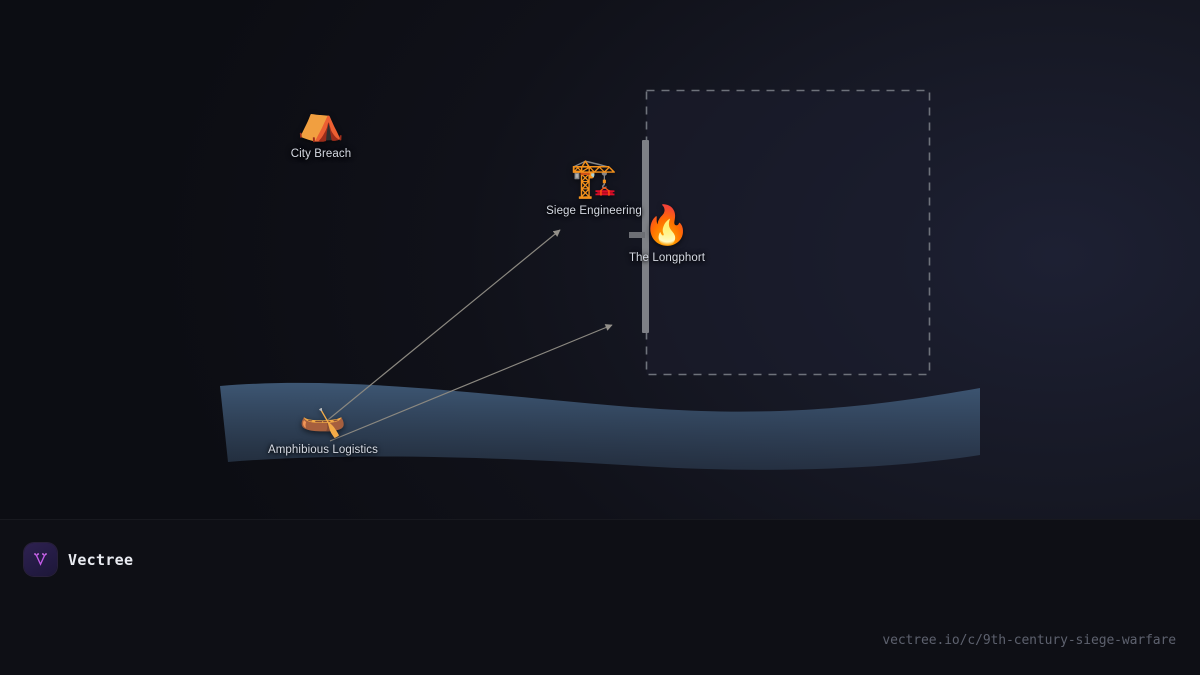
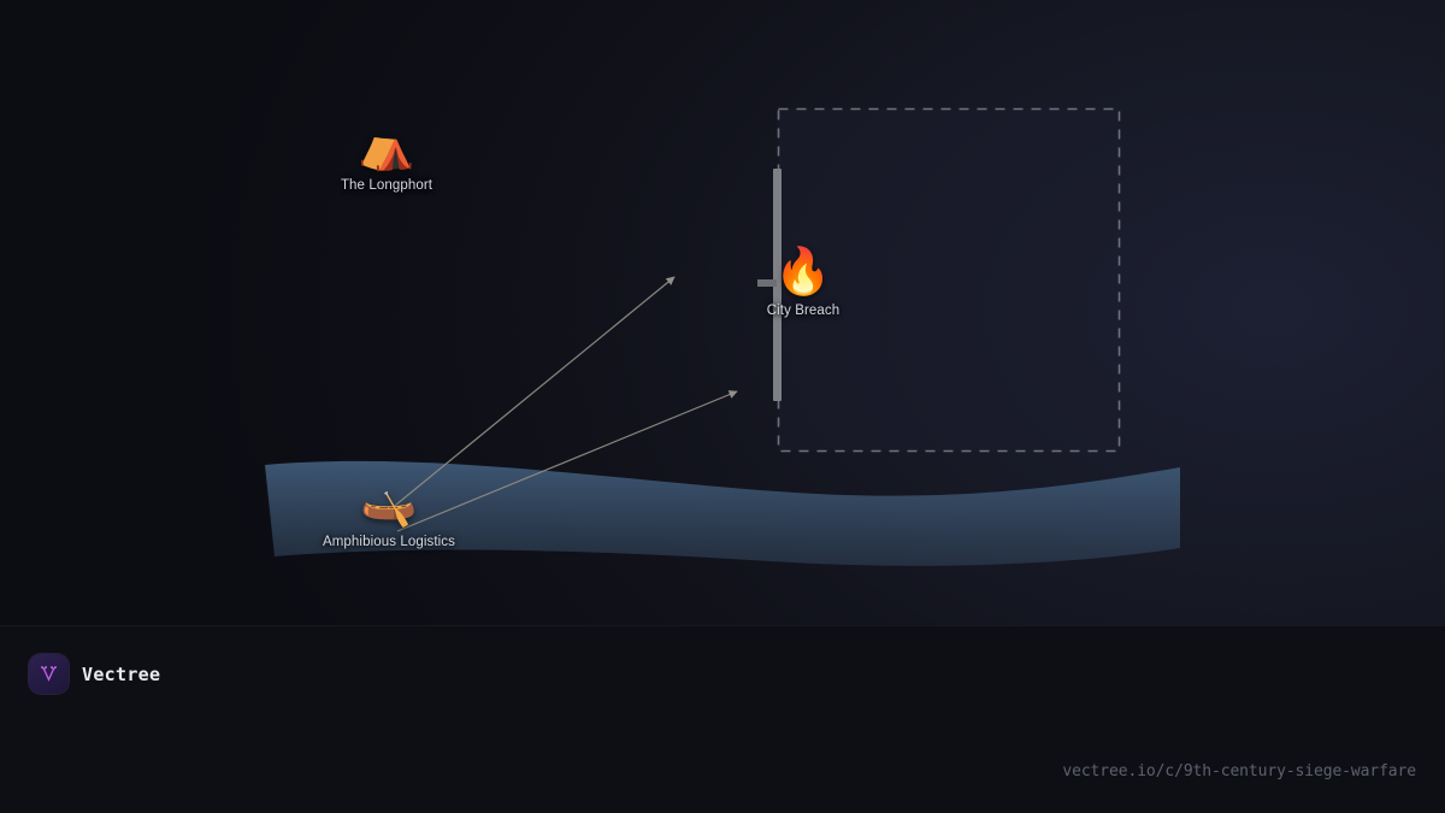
  ⛺️
- City Breach
+ The Longphort
- 🏗️
- Siege Engineering
  🔥
- The Longphort
+ City Breach
  🛶
  Amphibious Logistics
  Vectree
  vectree.io/c/9th-century-siege-warfare
